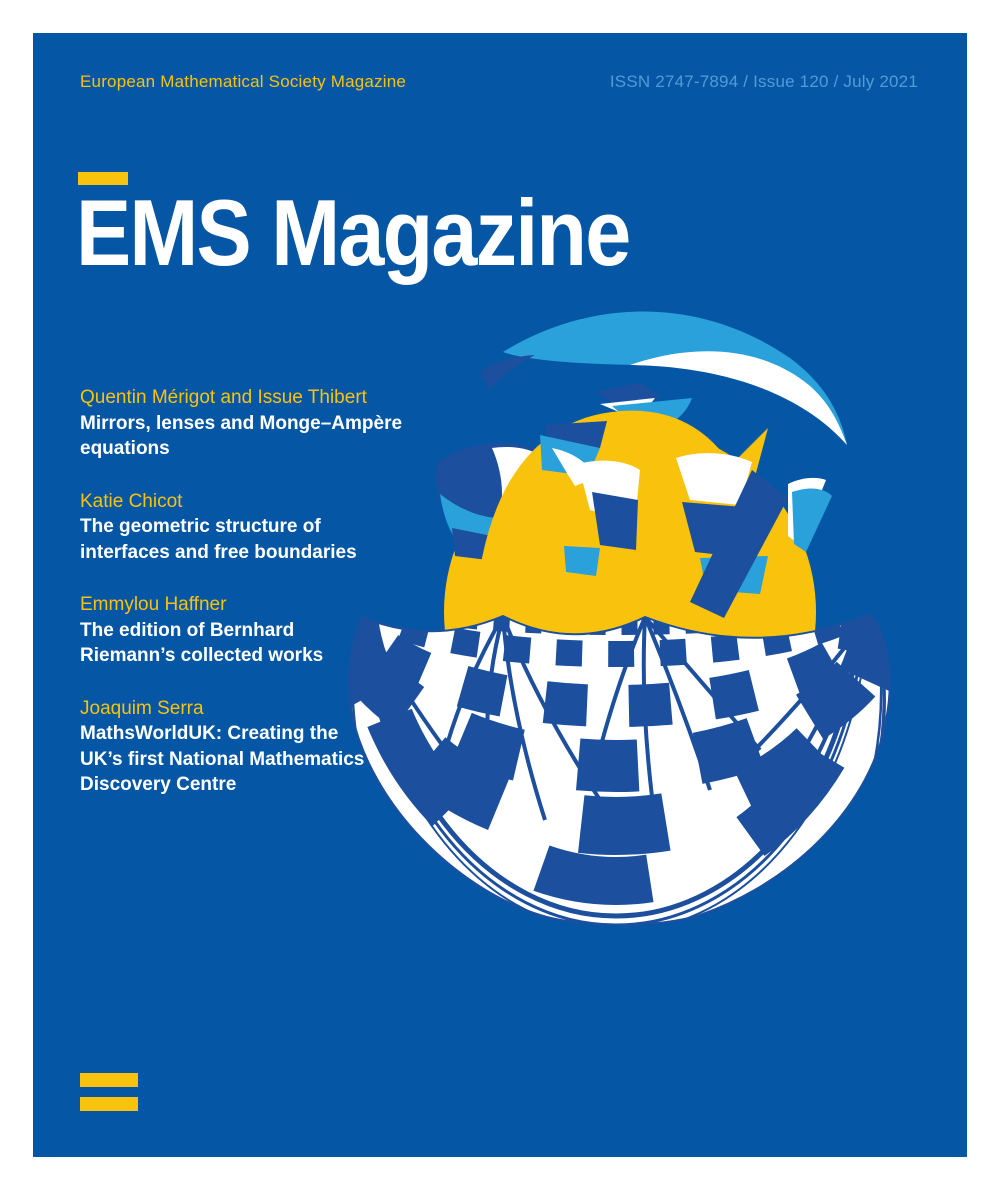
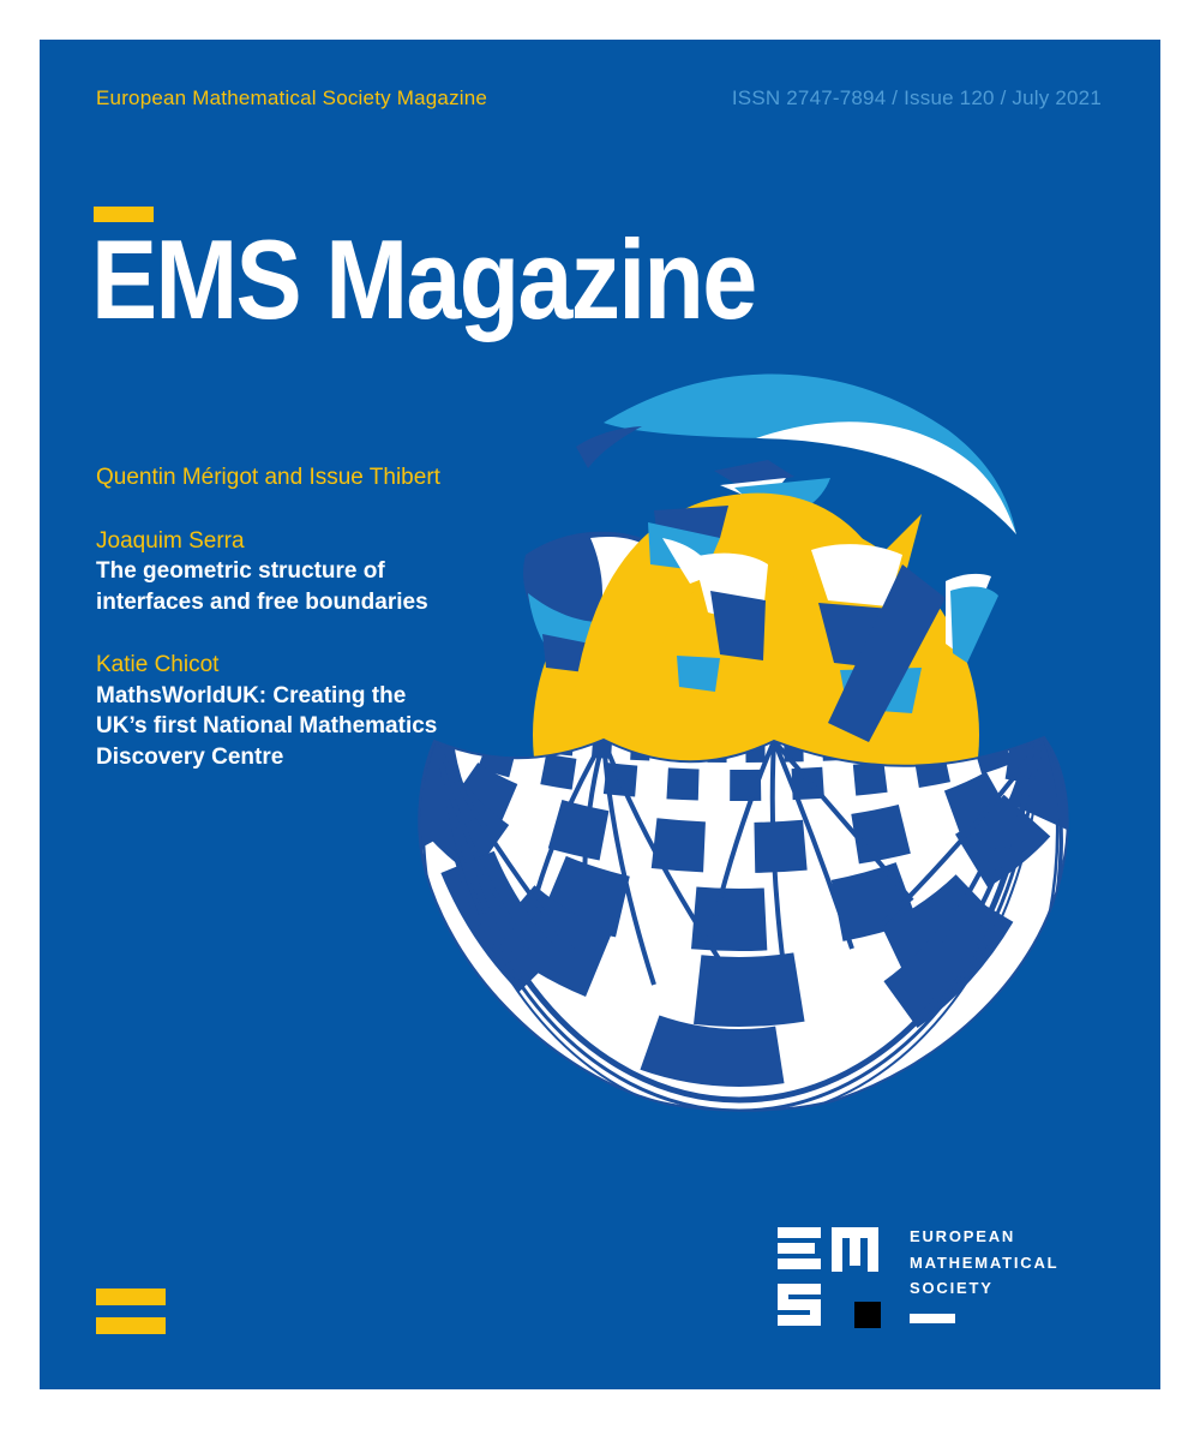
  European Mathematical Society Magazine
  ISSN 2747-7894 / Issue 120 / July 2021
  EMS Magazine
  Quentin Mérigot and Issue Thibert
- Mirrors, lenses and Monge–Ampère
- equations
- Katie Chicot
+ Joaquim Serra
  The geometric structure of
  interfaces and free boundaries
- Emmylou Haffner
- The edition of Bernhard
- Riemann’s collected works
- Joaquim Serra
+ Katie Chicot
  MathsWorldUK: Creating the
  UK’s first National Mathematics
  Discovery Centre
+ EUROPEAN
+ MATHEMATICAL
+ SOCIETY
